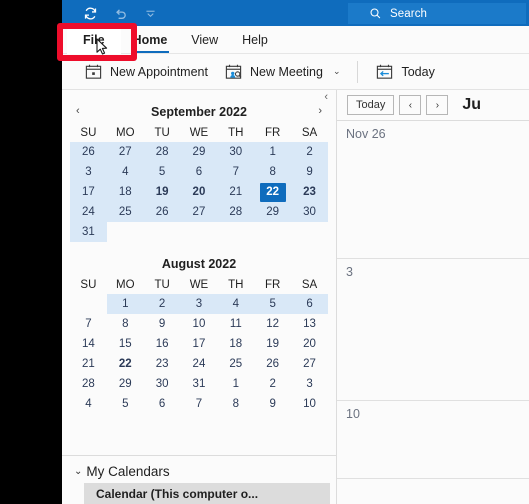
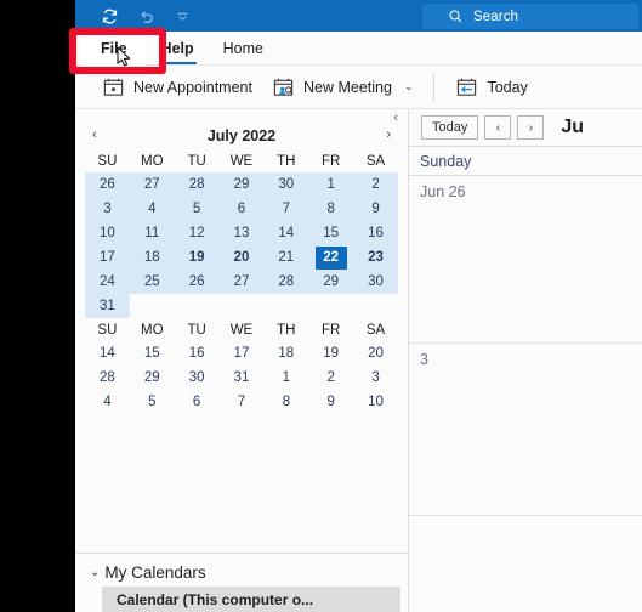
  Search
  File
- Home
+ Help
- View
- Help
+ Home
  New Appointment
  New Meeting
  ⌄
  Today
  ‹
  ‹
- September 2022
+ July 2022
  ›
  SU	MO	TU	WE	TH	FR	SA
  26	27	28	29	30	1	2
  3	4	5	6	7	8	9
+ 10	11	12	13	14	15	16
  17	18	19	20	21	22	23
  24	25	26	27	28	29	30
  31
- August 2022
  SU	MO	TU	WE	TH	FR	SA
- 	1	2	3	4	5	6
- 7	8	9	10	11	12	13
  14	15	16	17	18	19	20
- 21	22	23	24	25	26	27
  28	29	30	31	1	2	3
  4	5	6	7	8	9	10
  ⌄
  My Calendars
  Calendar (This computer o...
  Today
  ‹
  ›
  Ju
+ Sunday
- Nov 26
+ Jun 26
  3
- 10
